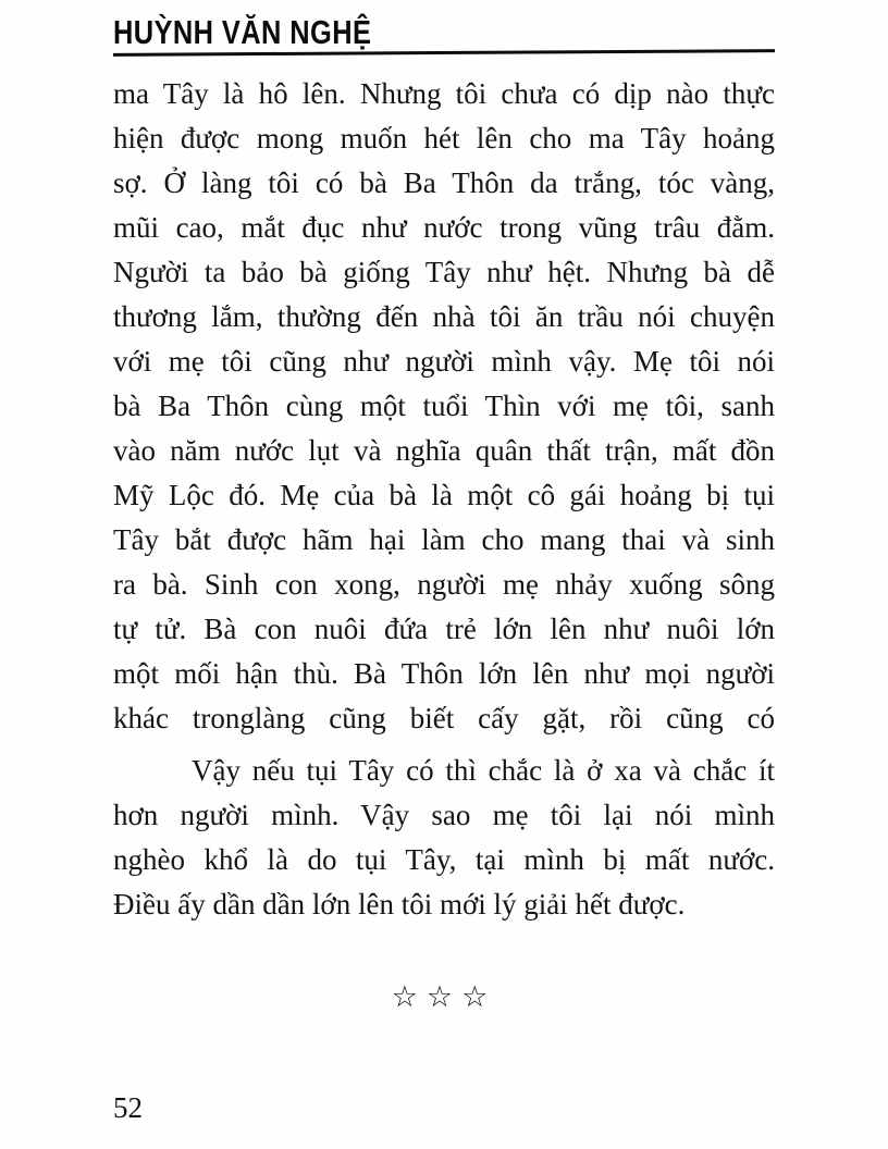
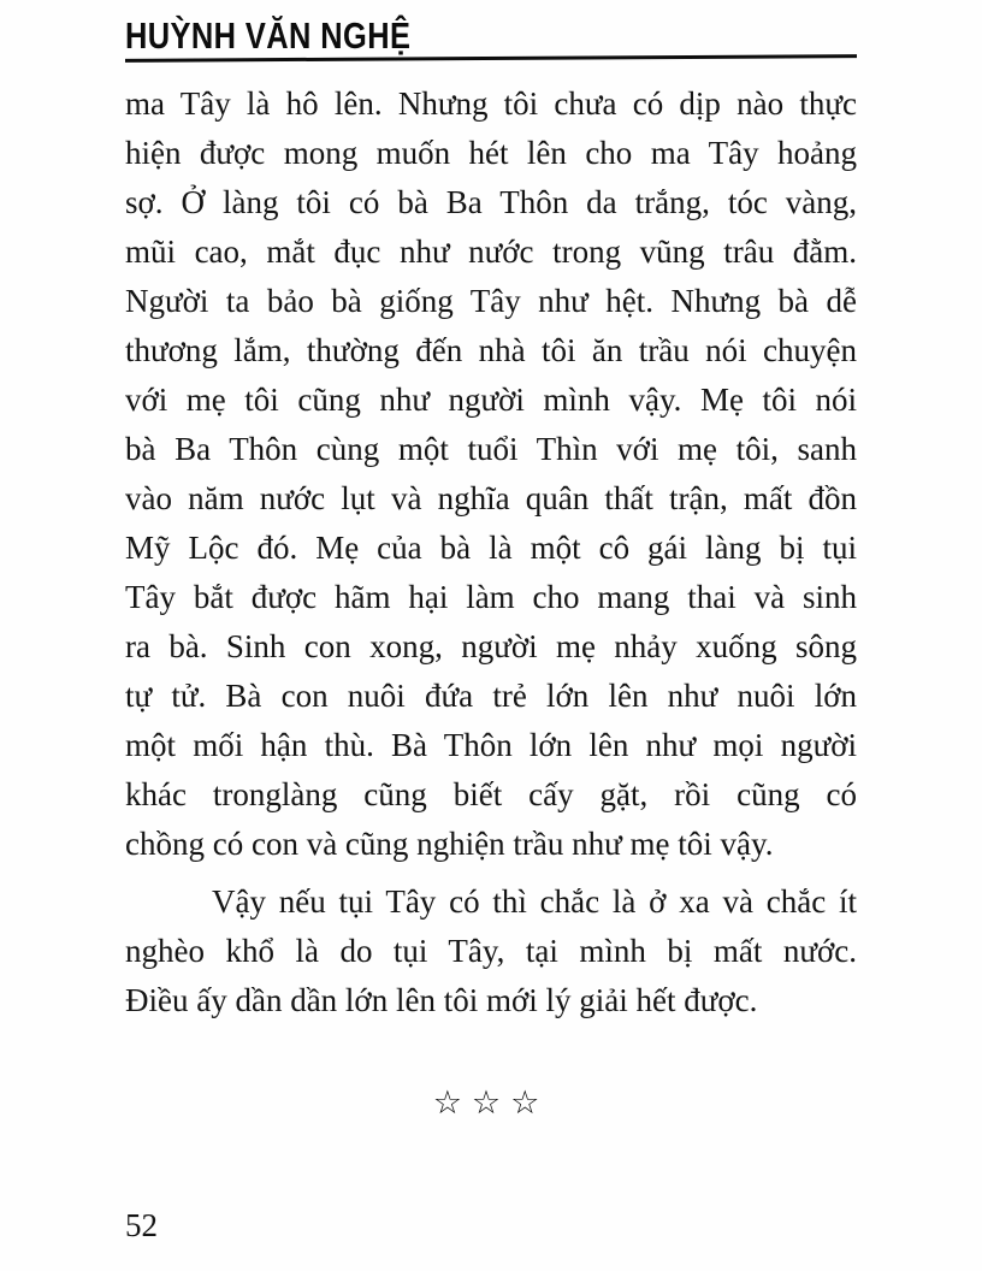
  HUỲNH VĂN NGHỆ
  ma Tây là hô lên. Nhưng tôi chưa có dịp nào thực
  hiện được mong muốn hét lên cho ma Tây hoảng
  sợ. Ở làng tôi có bà Ba Thôn da trắng, tóc vàng,
  mũi cao, mắt đục như nước trong vũng trâu đằm.
  Người ta bảo bà giống Tây như hệt. Nhưng bà dễ
  thương lắm, thường đến nhà tôi ăn trầu nói chuyện
  với mẹ tôi cũng như người mình vậy. Mẹ tôi nói
  bà Ba Thôn cùng một tuổi Thìn với mẹ tôi, sanh
  vào năm nước lụt và nghĩa quân thất trận, mất đồn
- Mỹ Lộc đó. Mẹ của bà là một cô gái hoảng bị tụi
+ Mỹ Lộc đó. Mẹ của bà là một cô gái làng bị tụi
  Tây bắt được hãm hại làm cho mang thai và sinh
  ra bà. Sinh con xong, người mẹ nhảy xuống sông
  tự tử. Bà con nuôi đứa trẻ lớn lên như nuôi lớn
  một mối hận thù. Bà Thôn lớn lên như mọi người
  khác tronglàng cũng biết cấy gặt, rồi cũng có
+ chồng có con và cũng nghiện trầu như mẹ tôi vậy.
  Vậy nếu tụi Tây có thì chắc là ở xa và chắc ít
- hơn người mình. Vậy sao mẹ tôi lại nói mình
  nghèo khổ là do tụi Tây, tại mình bị mất nước.
  Điều ấy dần dần lớn lên tôi mới lý giải hết được.
  ☆☆☆
  52
